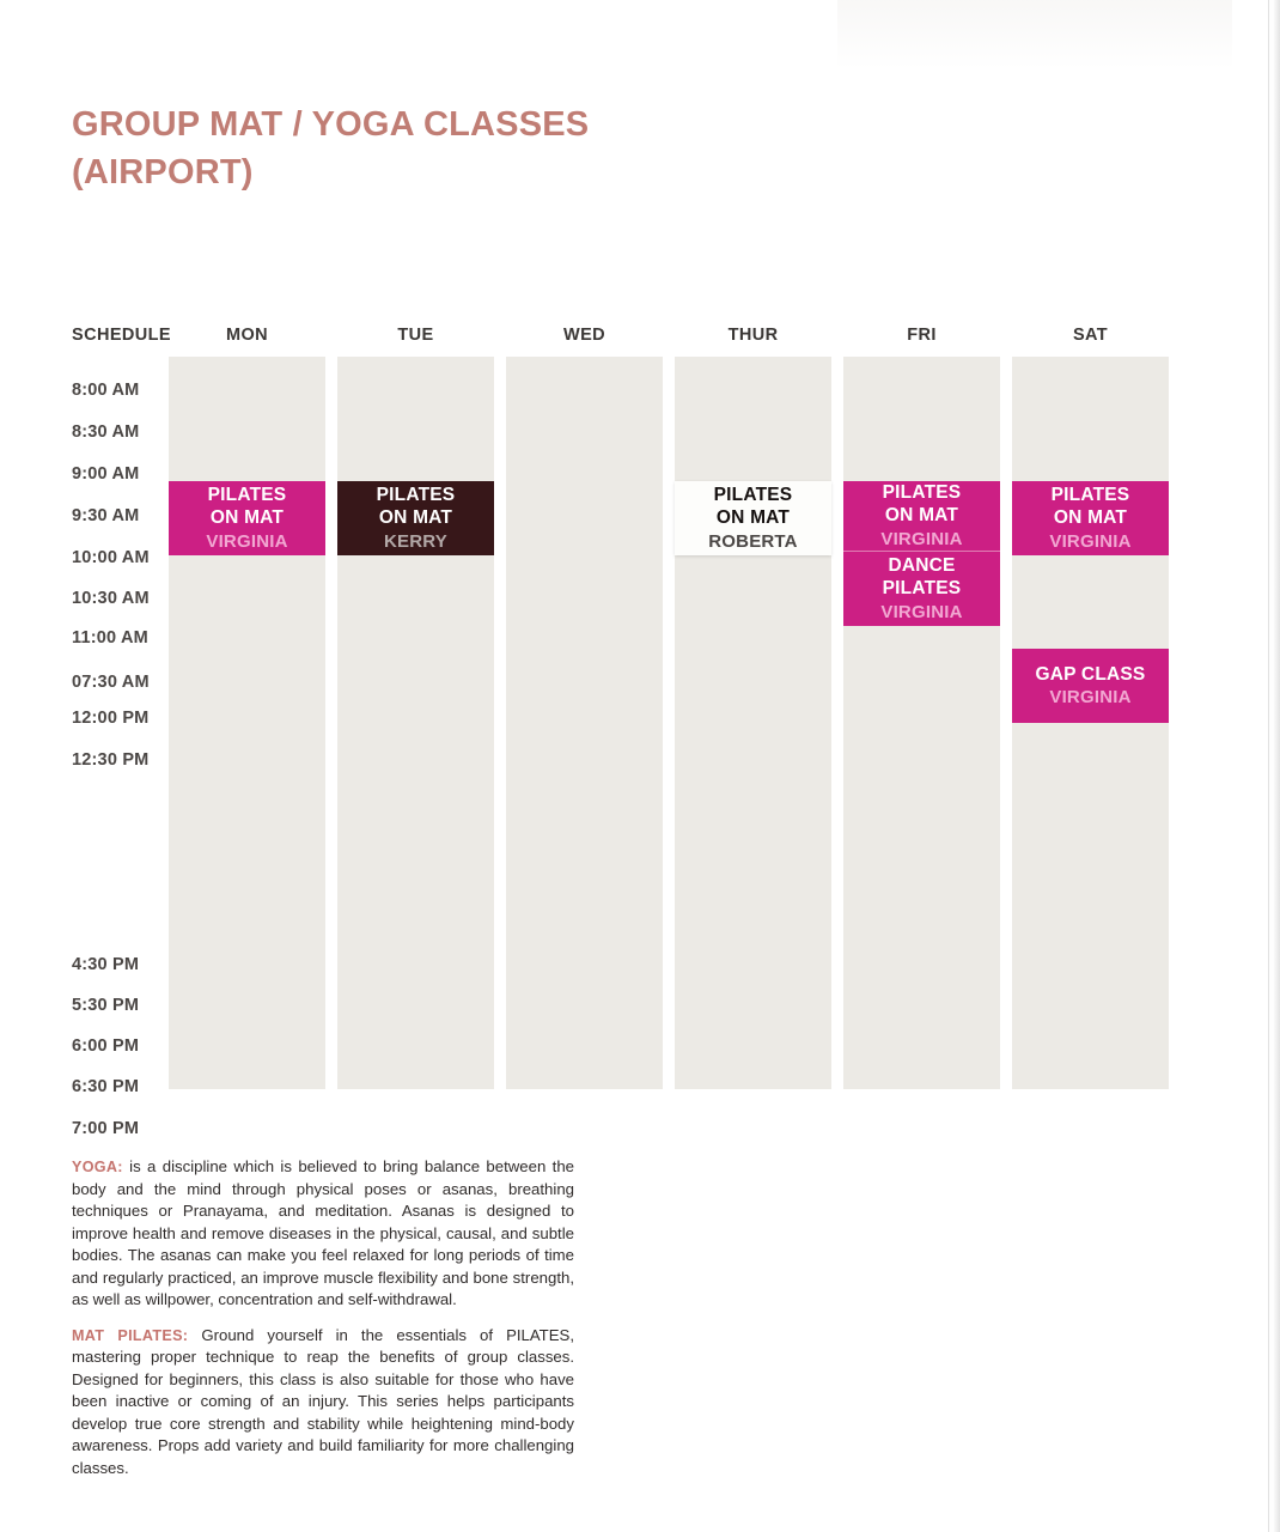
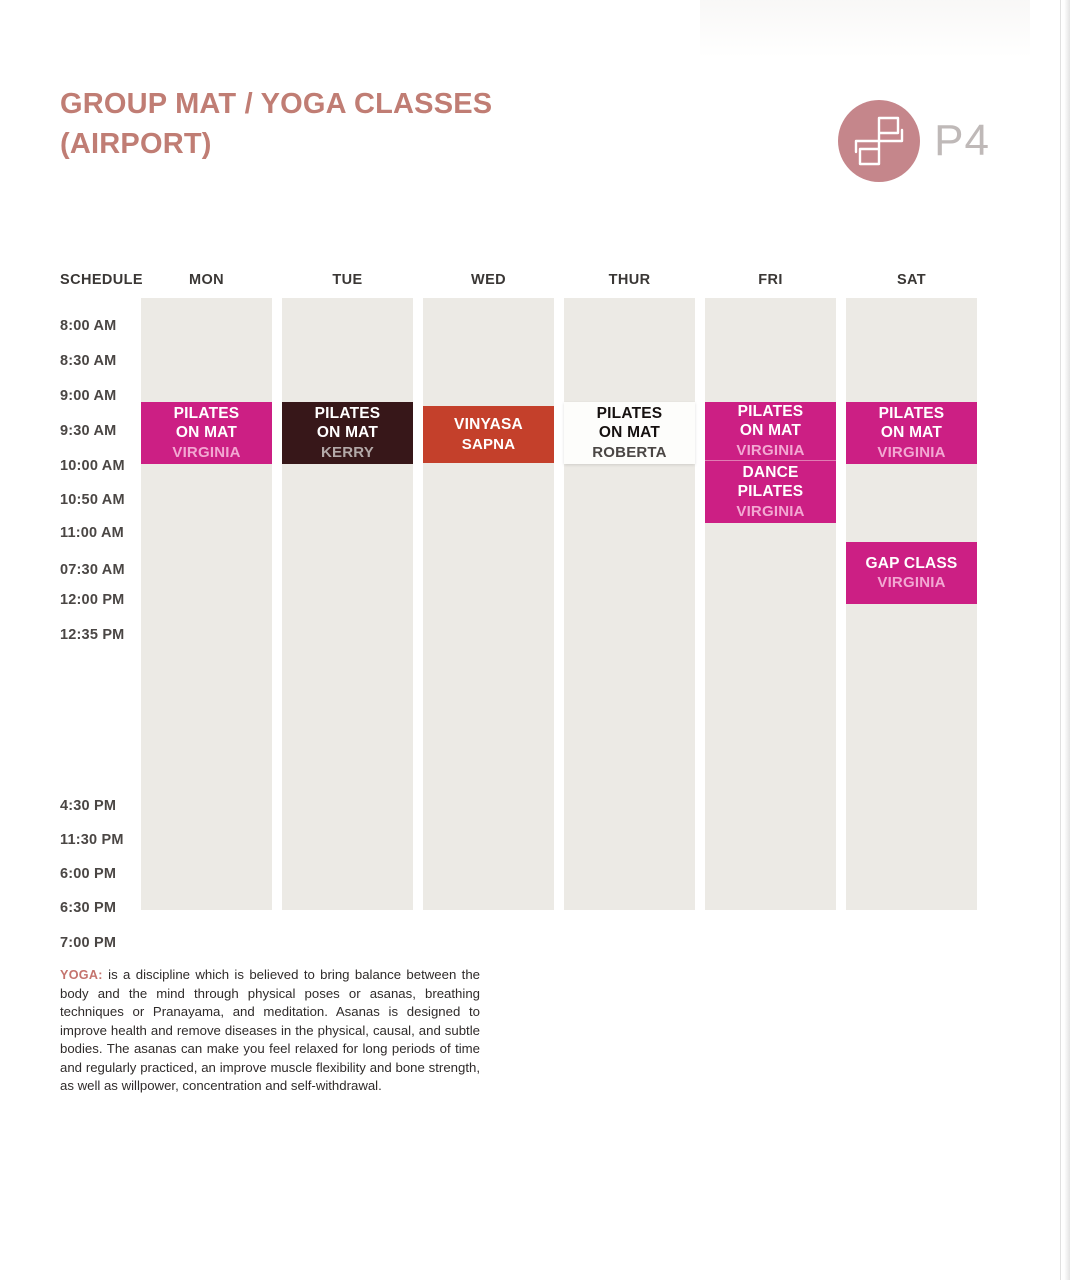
  GROUP MAT / YOGA CLASSES
  (AIRPORT)
+ P4
  SCHEDULE
  MON
  TUE
  WED
  THUR
  FRI
  SAT
  8:00 AM
  8:30 AM
  9:00 AM
  9:30 AM
  10:00 AM
- 10:30 AM
+ 10:50 AM
  11:00 AM
  07:30 AM
  12:00 PM
- 12:30 PM
+ 12:35 PM
  4:30 PM
- 5:30 PM
+ 11:30 PM
  6:00 PM
  6:30 PM
  7:00 PM
  PILATES
  ON MAT
  VIRGINIA
  PILATES
  ON MAT
  KERRY
+ VINYASA
+ SAPNA
  PILATES
  ON MAT
  ROBERTA
  PILATES
  ON MAT
  VIRGINIA
  DANCE
  PILATES
  VIRGINIA
  PILATES
  ON MAT
  VIRGINIA
  GAP CLASS
  VIRGINIA
  YOGA: is a discipline which is believed to bring balance between the body and the mind through physical poses or asanas, breathing techniques or Pranayama, and meditation. Asanas is designed to improve health and remove diseases in the physical, causal, and subtle bodies. The asanas can make you feel relaxed for long periods of time and regularly practiced, an improve muscle flexibility and bone strength, as well as willpower, concentration and self-withdrawal.
- MAT PILATES: Ground yourself in the essentials of PILATES, mastering proper technique to reap the benefits of group classes. Designed for beginners, this class is also suitable for those who have been inactive or coming of an injury. This series helps participants develop true core strength and stability while heightening mind-body awareness. Props add variety and build familiarity for more challenging classes.
